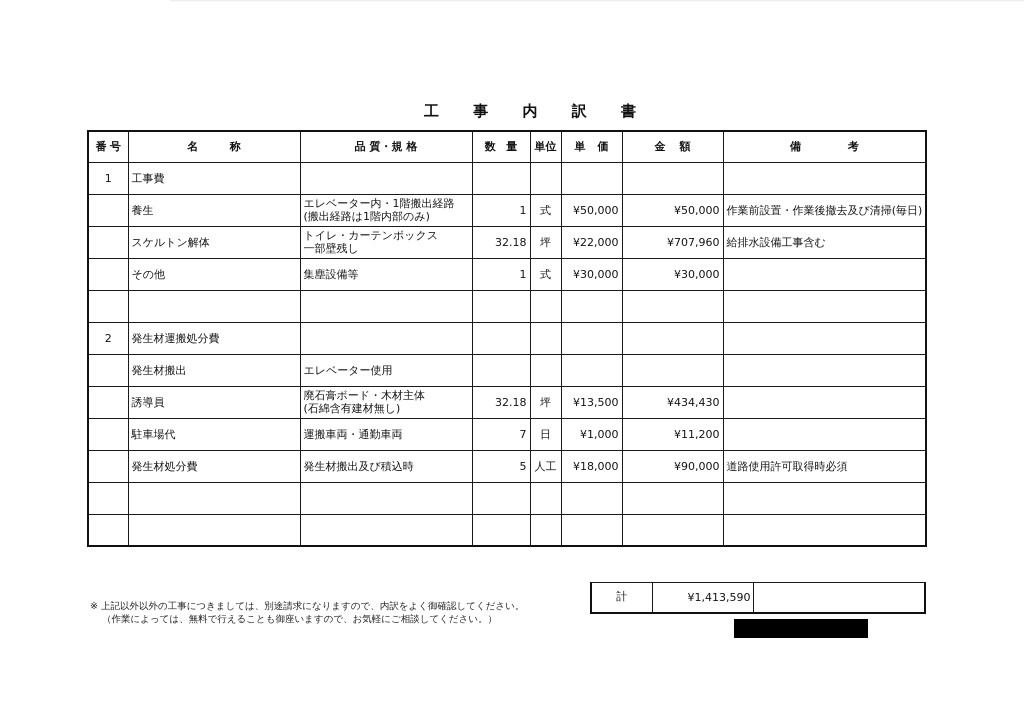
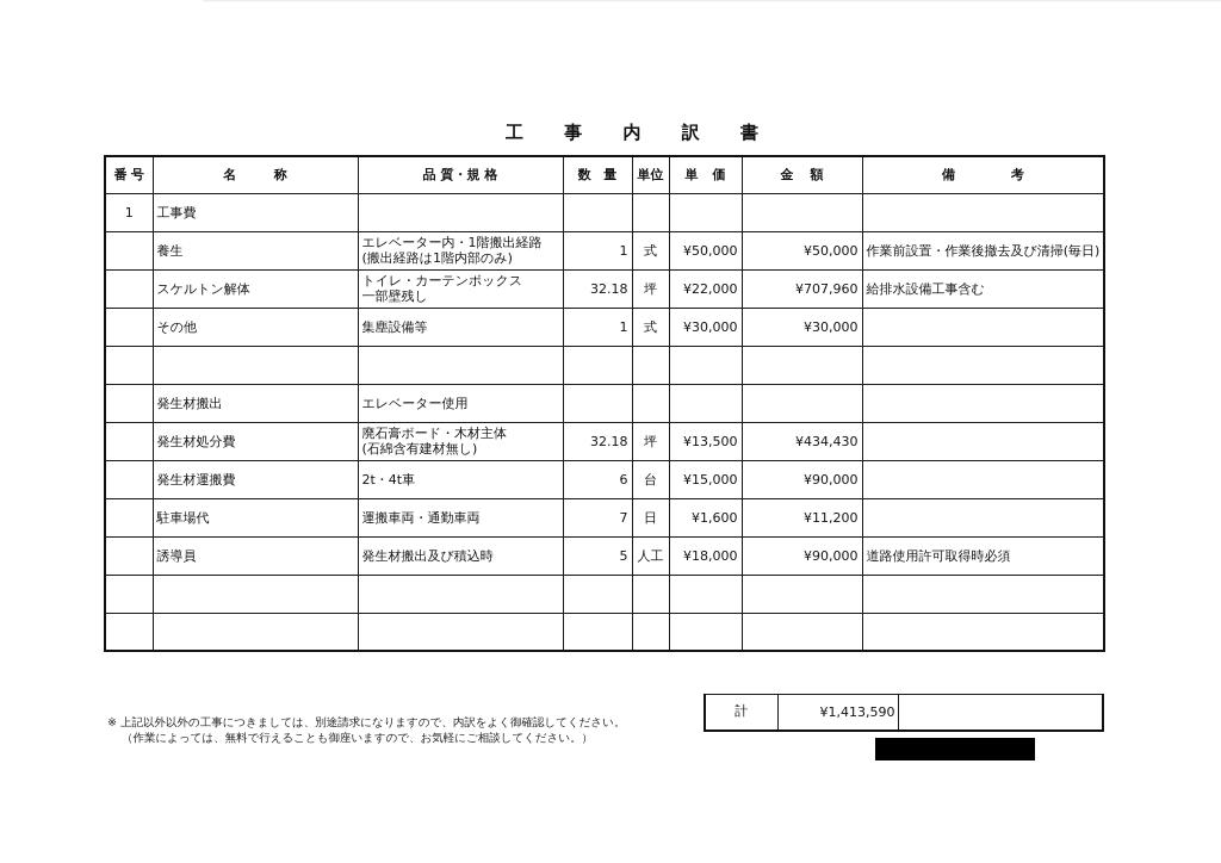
  工
  事
  内
  訳
  書
  番 号	名 称	品 質・規 格	数 量	単位	単 価	金 額	備 考
  1	工事費
  	養生	エレベーター内・1階搬出経路(搬出経路は1階内部のみ)	1	式	¥50,000	¥50,000	作業前設置・作業後撤去及び清掃(毎日)
  	スケルトン解体	トイレ・カーテンボックス一部壁残し	32.18	坪	¥22,000	¥707,960	給排水設備工事含む
  	その他	集塵設備等	1	式	¥30,000	¥30,000
- 2	発生材運搬処分費
  	発生材搬出	エレベーター使用
- 	誘導員	廃石膏ボード・木材主体(石綿含有建材無し)	32.18	坪	¥13,500	¥434,430
+ 	発生材処分費	廃石膏ボード・木材主体(石綿含有建材無し)	32.18	坪	¥13,500	¥434,430
+ 	発生材運搬費	2t・4t車	6	台	¥15,000	¥90,000
- 	駐車場代	運搬車両・通勤車両	7	日	¥1,000	¥11,200
+ 	駐車場代	運搬車両・通勤車両	7	日	¥1,600	¥11,200
- 	発生材処分費	発生材搬出及び積込時	5	人工	¥18,000	¥90,000	道路使用許可取得時必須
+ 	誘導員	発生材搬出及び積込時	5	人工	¥18,000	¥90,000	道路使用許可取得時必須
  計	¥1,413,590
  ※ 上記以外以外の工事につきましては、別途請求になりますので、内訳をよく御確認してください。
  （作業によっては、無料で行えることも御座いますので、お気軽にご相談してください。）
